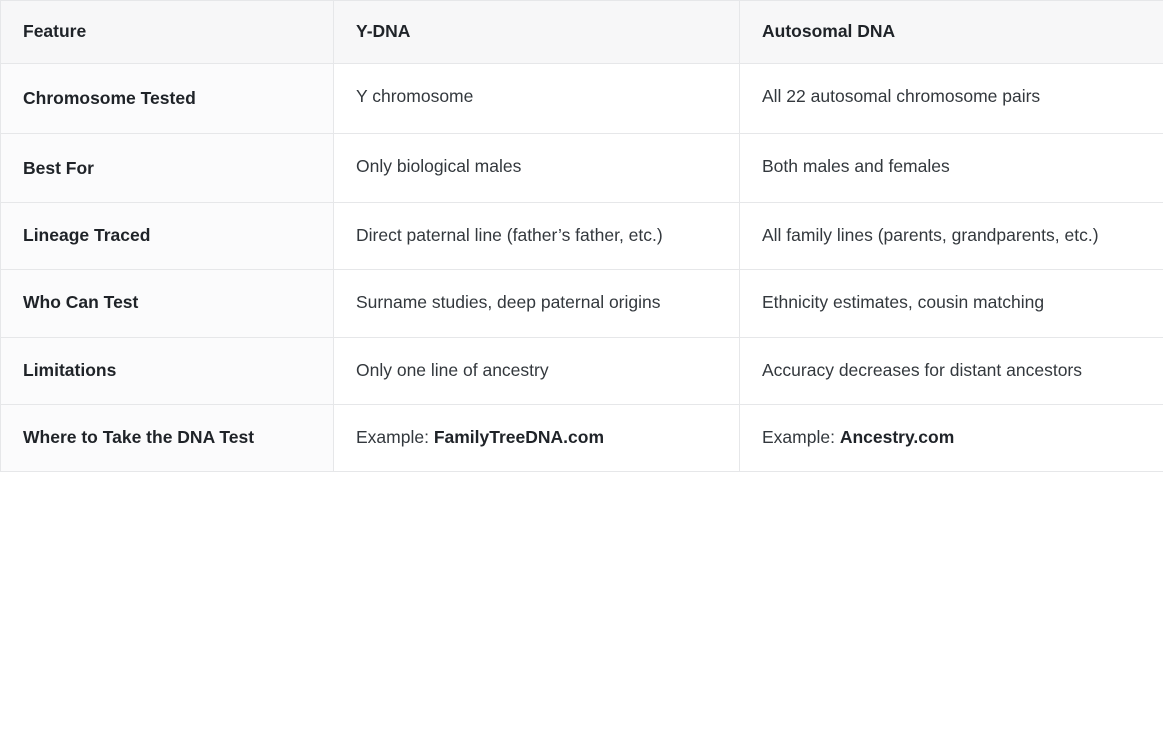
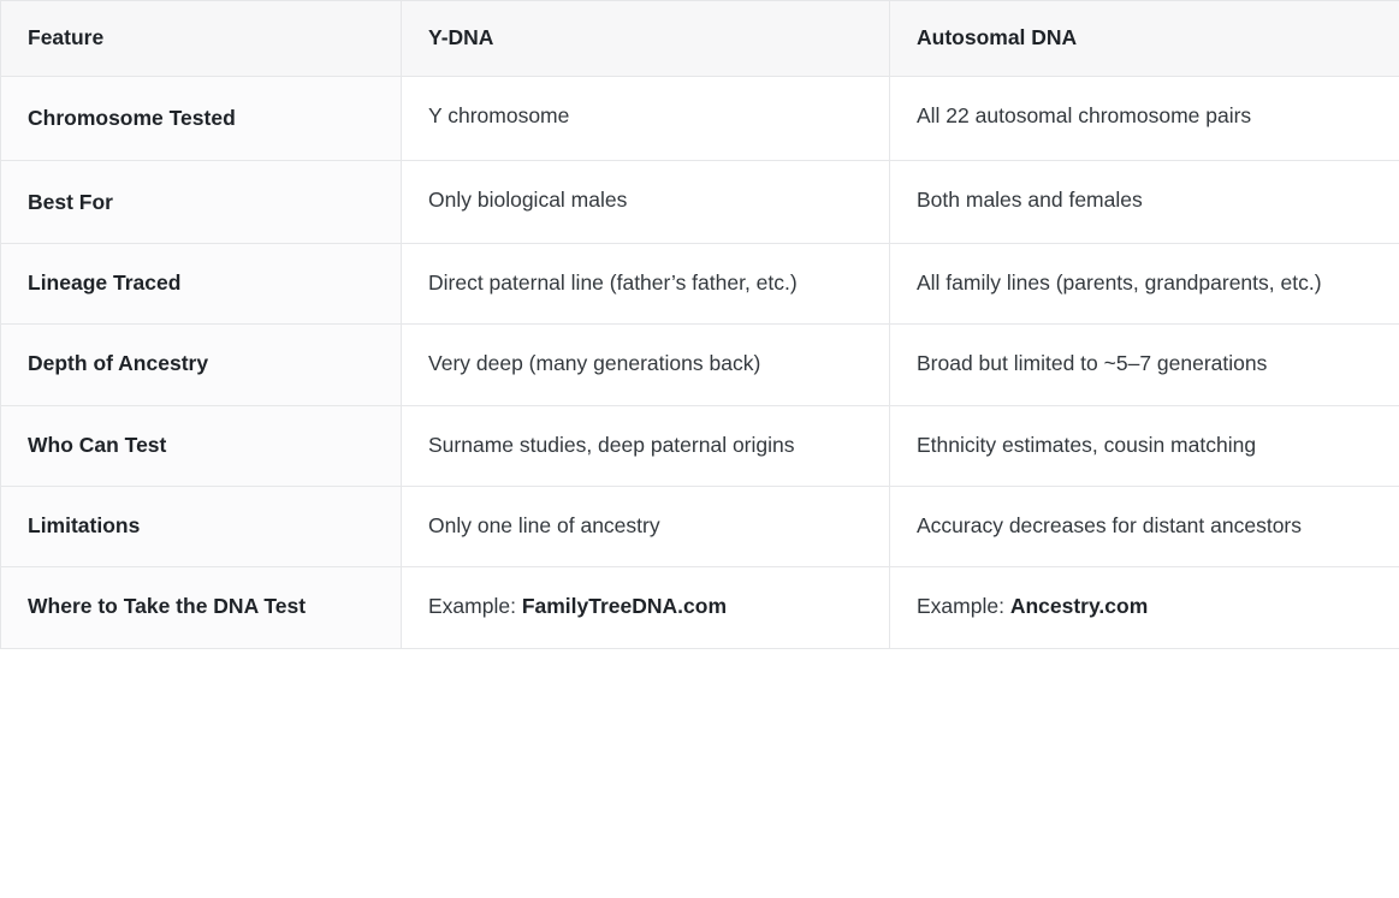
  Feature	Y-DNA	Autosomal DNA
  Chromosome Tested	Y chromosome	All 22 autosomal chromosome pairs
  Best For	Only biological males	Both males and females
  Lineage Traced	Direct paternal line (father’s father, etc.)	All family lines (parents, grandparents, etc.)
+ Depth of Ancestry	Very deep (many generations back)	Broad but limited to ~5–7 generations
  Who Can Test	Surname studies, deep paternal origins	Ethnicity estimates, cousin matching
  Limitations	Only one line of ancestry	Accuracy decreases for distant ancestors
  Where to Take the DNA Test	Example: FamilyTreeDNA.com	Example: Ancestry.com
